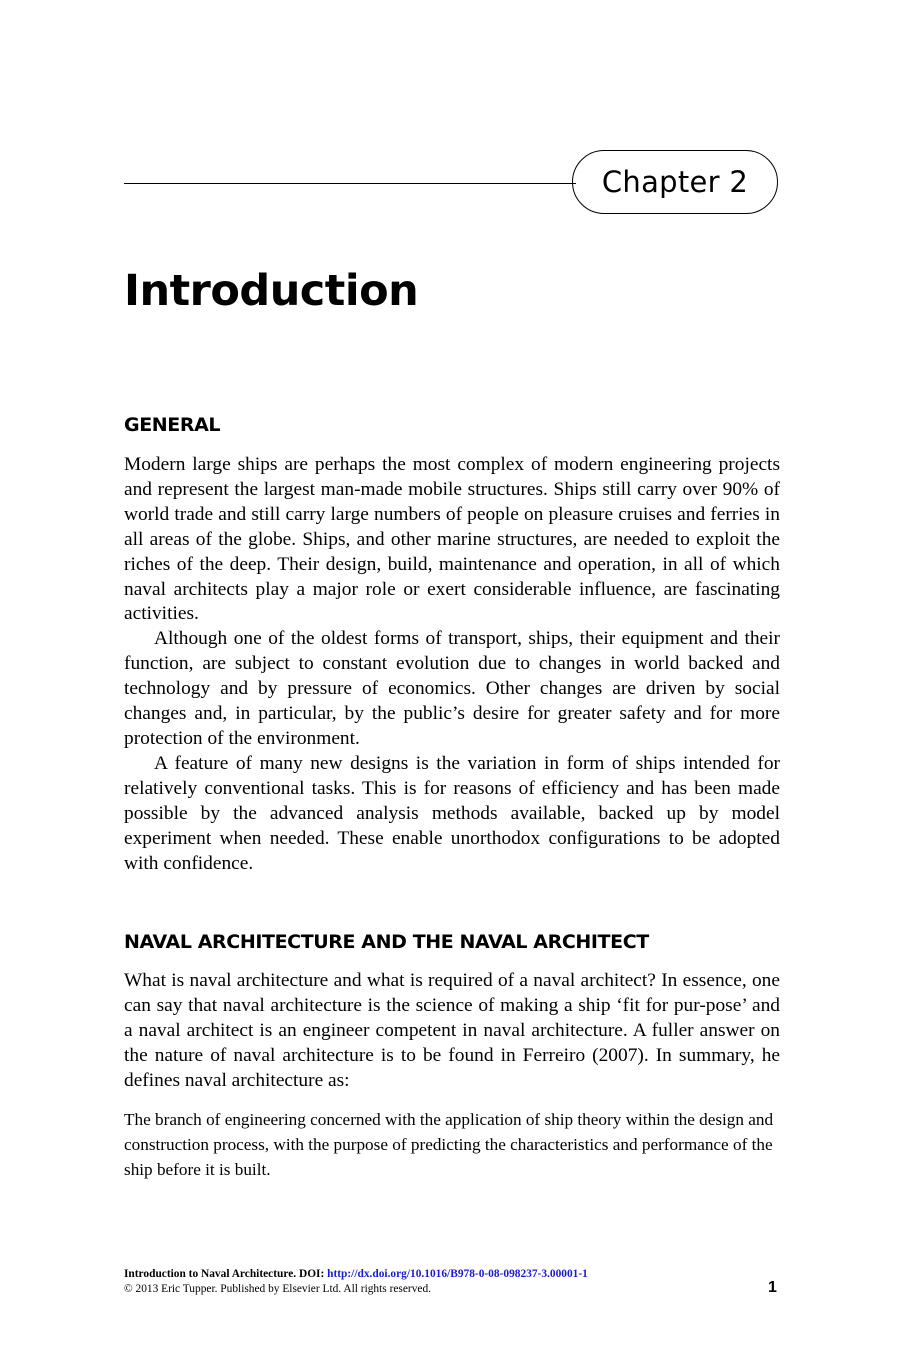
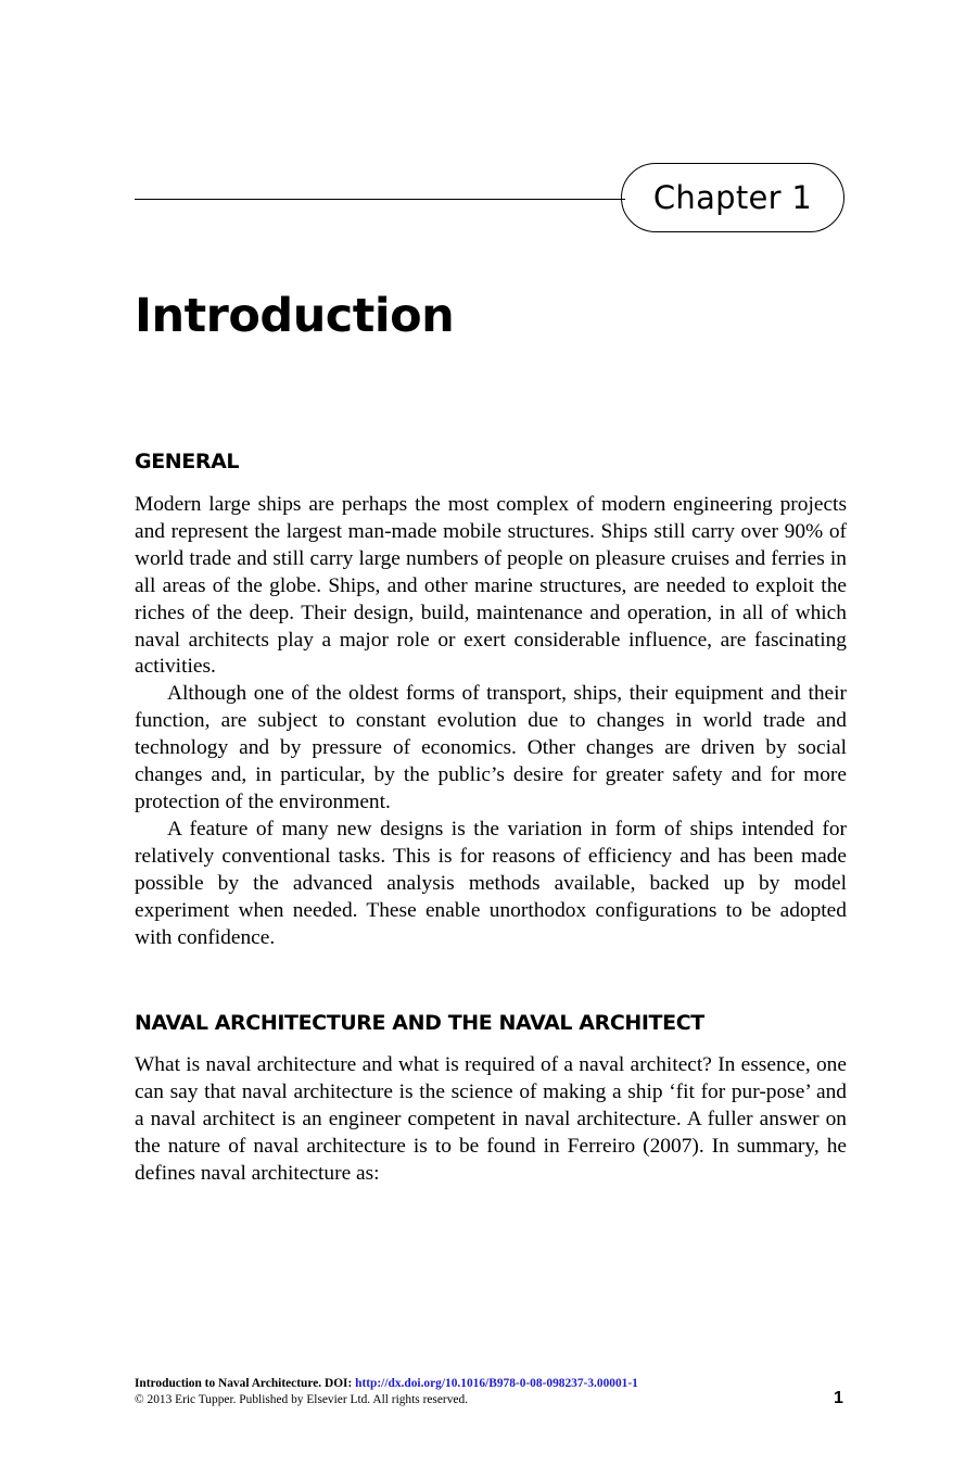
- Chapter 2
+ Chapter 1
  Introduction
  GENERAL
  Modern large ships are perhaps the most complex of modern engineering projects and represent the largest man-made mobile structures. Ships still carry over 90% of world trade and still carry large numbers of people on pleasure cruises and ferries in all areas of the globe. Ships, and other marine structures, are needed to exploit the riches of the deep. Their design, build, maintenance and operation, in all of which naval architects play a major role or exert considerable influence, are fascinating activities.
- Although one of the oldest forms of transport, ships, their equipment and their function, are subject to constant evolution due to changes in world backed and technology and by pressure of economics. Other changes are driven by social changes and, in particular, by the public’s desire for greater safety and for more protection of the environment.
+ Although one of the oldest forms of transport, ships, their equipment and their function, are subject to constant evolution due to changes in world trade and technology and by pressure of economics. Other changes are driven by social changes and, in particular, by the public’s desire for greater safety and for more protection of the environment.
  A feature of many new designs is the variation in form of ships intended for relatively conventional tasks. This is for reasons of efficiency and has been made possible by the advanced analysis methods available, backed up by model experiment when needed. These enable unorthodox configurations to be adopted with confidence.
  NAVAL ARCHITECTURE AND THE NAVAL ARCHITECT
  What is naval architecture and what is required of a naval architect? In essence, one can say that naval architecture is the science of making a ship ‘fit for pur-pose’ and a naval architect is an engineer competent in naval architecture. A fuller answer on the nature of naval architecture is to be found in Ferreiro (2007). In summary, he defines naval architecture as:
- The branch of engineering concerned with the application of ship theory within the design and construction process, with the purpose of predicting the characteristics and performance of the ship before it is built.
  Introduction to Naval Architecture. DOI: http://dx.doi.org/10.1016/B978-0-08-098237-3.00001-1
  © 2013 Eric Tupper. Published by Elsevier Ltd. All rights reserved.
  1
